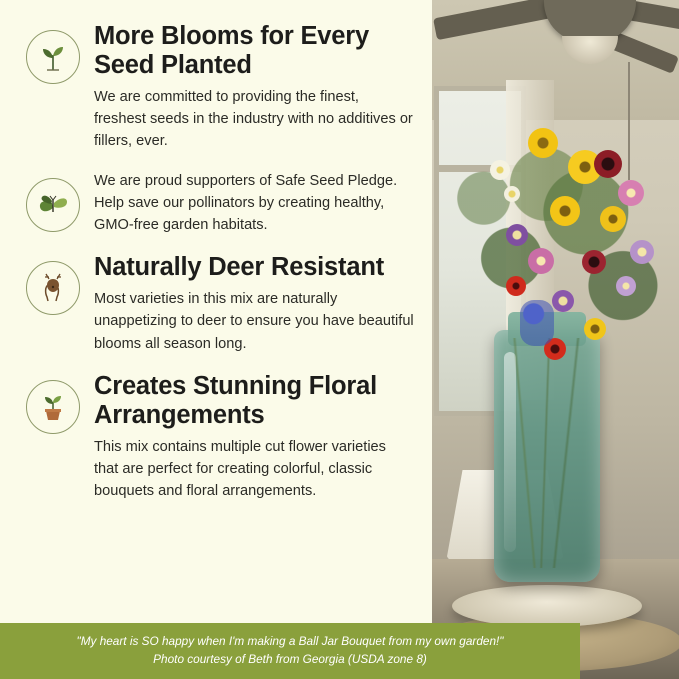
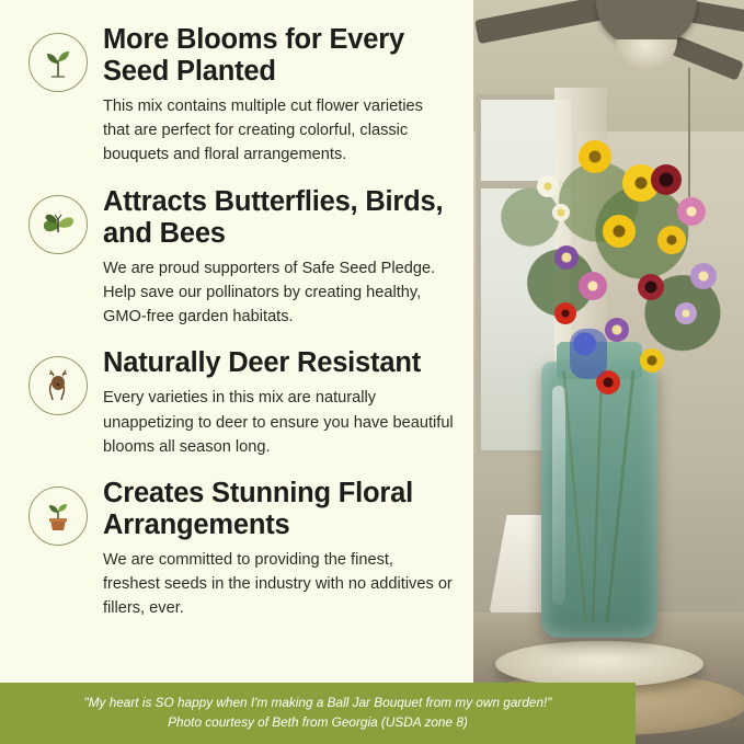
  More Blooms for Every Seed Planted
- We are committed to providing the finest, freshest seeds in the industry with no additives or fillers, ever.
+ This mix contains multiple cut flower varieties that are perfect for creating colorful, classic bouquets and floral arrangements.
+ Attracts Butterflies, Birds, and Bees
  We are proud supporters of Safe Seed Pledge. Help save our pollinators by creating healthy, GMO-free garden habitats.
  Naturally Deer Resistant
- Most varieties in this mix are naturally unappetizing to deer to ensure you have beautiful blooms all season long.
+ Every varieties in this mix are naturally unappetizing to deer to ensure you have beautiful blooms all season long.
  Creates Stunning Floral Arrangements
- This mix contains multiple cut flower varieties that are perfect for creating colorful, classic bouquets and floral arrangements.
+ We are committed to providing the finest, freshest seeds in the industry with no additives or fillers, ever.
  "My heart is SO happy when I'm making a Ball Jar Bouquet from my own garden!"
  Photo courtesy of Beth from Georgia (USDA zone 8)
